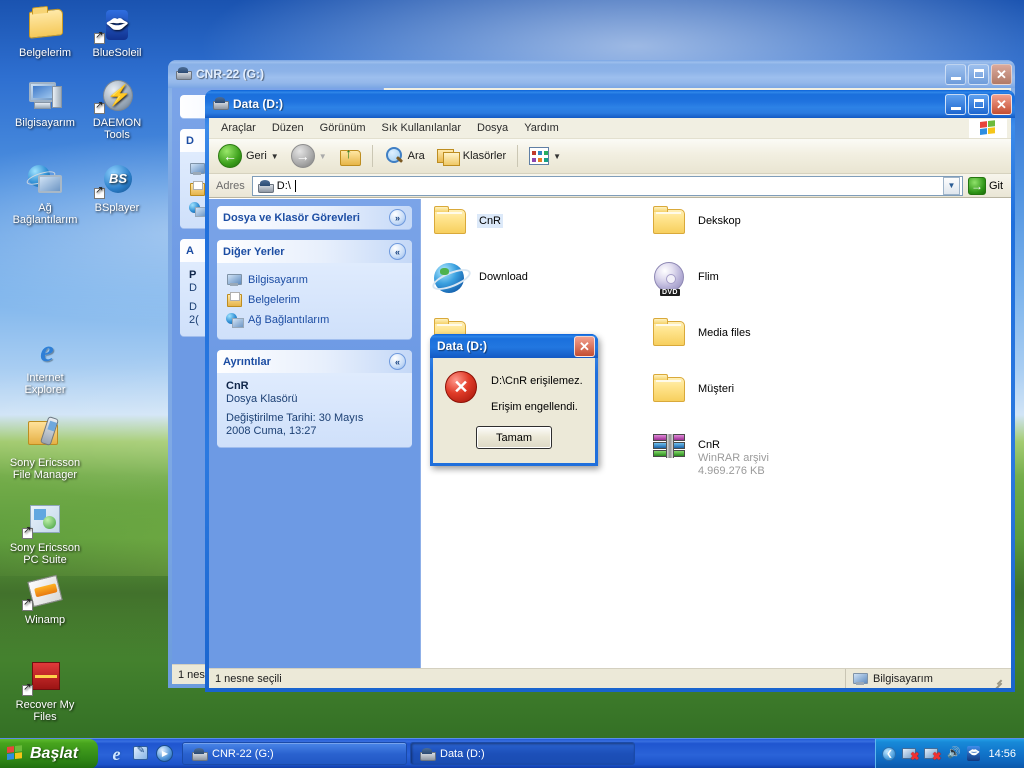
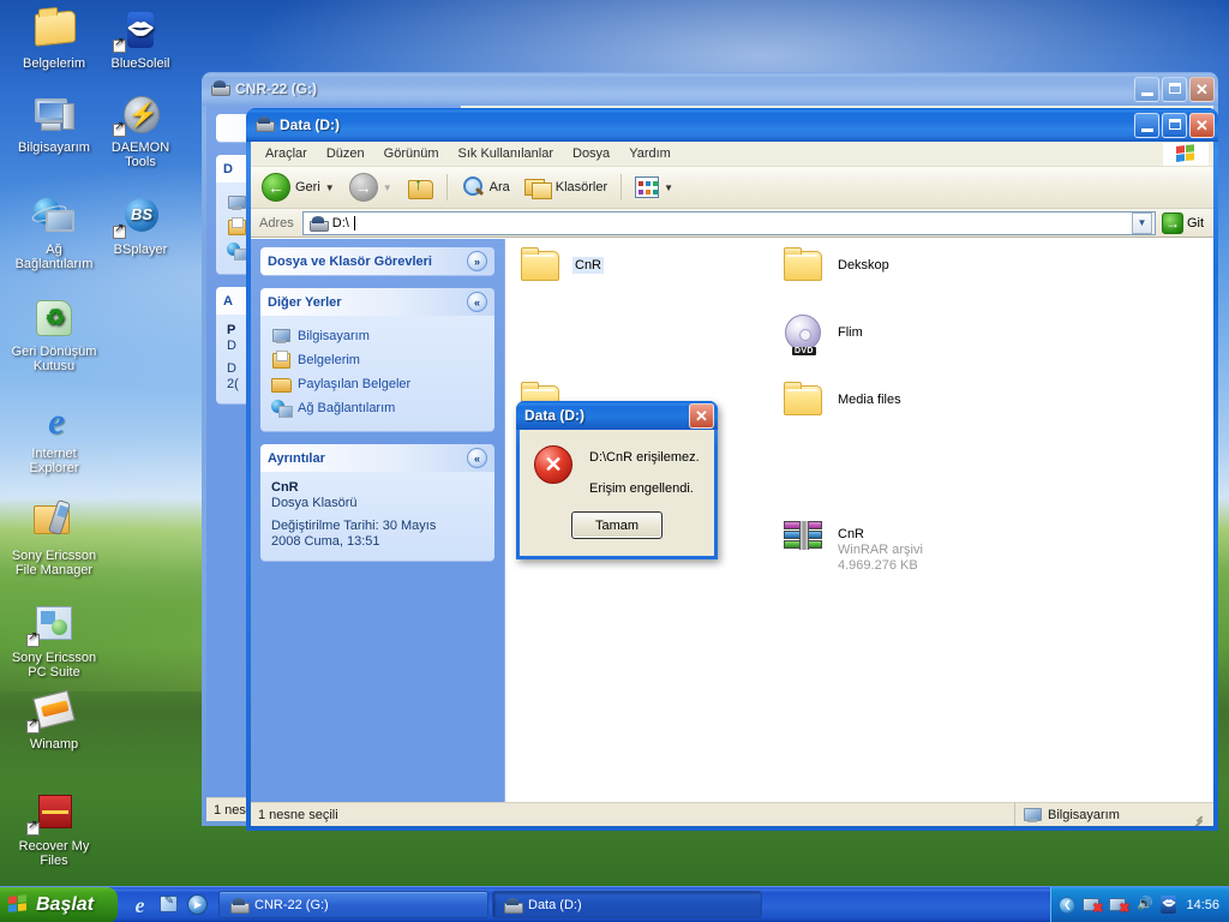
  Belgelerim
  BlueSoleil
  Bilgisayarım
  DAEMON Tools
  Ağ Bağlantılarım
  BSplayer
+ Geri Dönüşüm Kutusu
  Internet Explorer
  Sony Ericsson File Manager
  Sony Ericsson PC Suite
  Winamp
  Recover My Files
  CNR-22 (G:)
  ✕
  D
  A
  P
  D
  D
  2(
  1 nes
  Data (D:)
  ✕
  Araçlar
  Düzen
  Görünüm
  Sık Kullanılanlar
  Dosya
  Yardım
  ←
  Geri
  ▼
  →
  ▼
  Ara
  Klasörler
  ▼
  Adres
  D:\
  ▼
  Git
  Dosya ve Klasör Görevleri
  »
  Diğer Yerler
  «
  Bilgisayarım
  Belgelerim
+ Paylaşılan Belgeler
  Ağ Bağlantılarım
  Ayrıntılar
  «
  CnR
  Dosya Klasörü
  Değiştirilme Tarihi: 30 Mayıs
- 2008 Cuma, 13:27
+ 2008 Cuma, 13:51
  CnR
- Download
  Dekskop
  Flim
  Media files
- Müşteri
  CnR
  WinRAR arşivi
  4.969.276 KB
  1 nesne seçili
  Bilgisayarım
  Data (D:)
  ✕
  D:\CnR erişilemez.
  Erişim engellendi.
  Tamam
  Başlat
  CNR-22 (G:)
  Data (D:)
  ❮
  ✖
  ✖
  14:56
